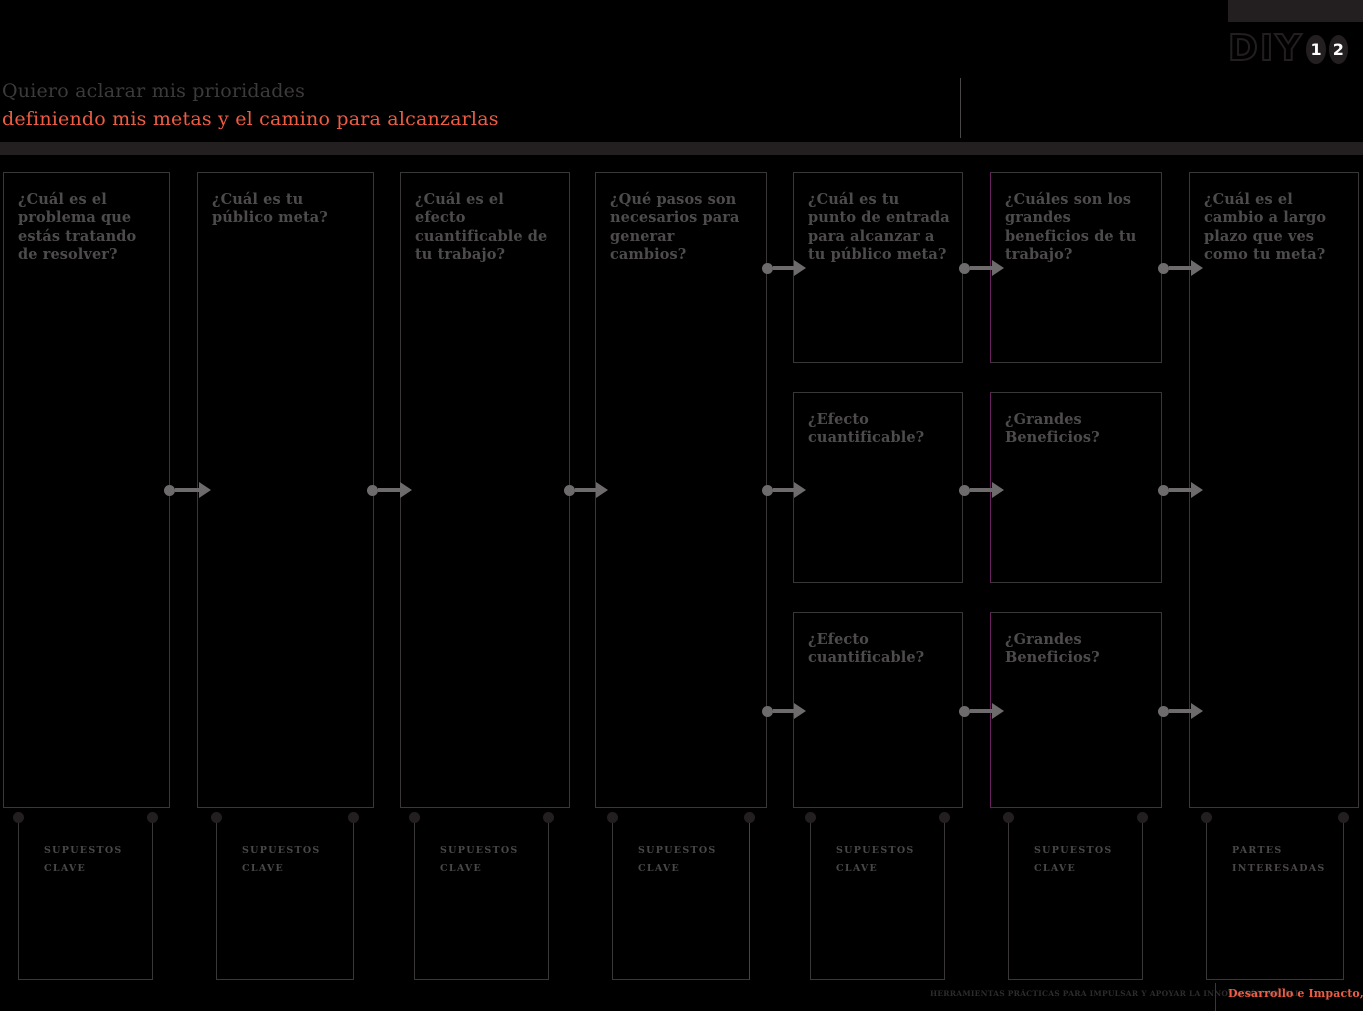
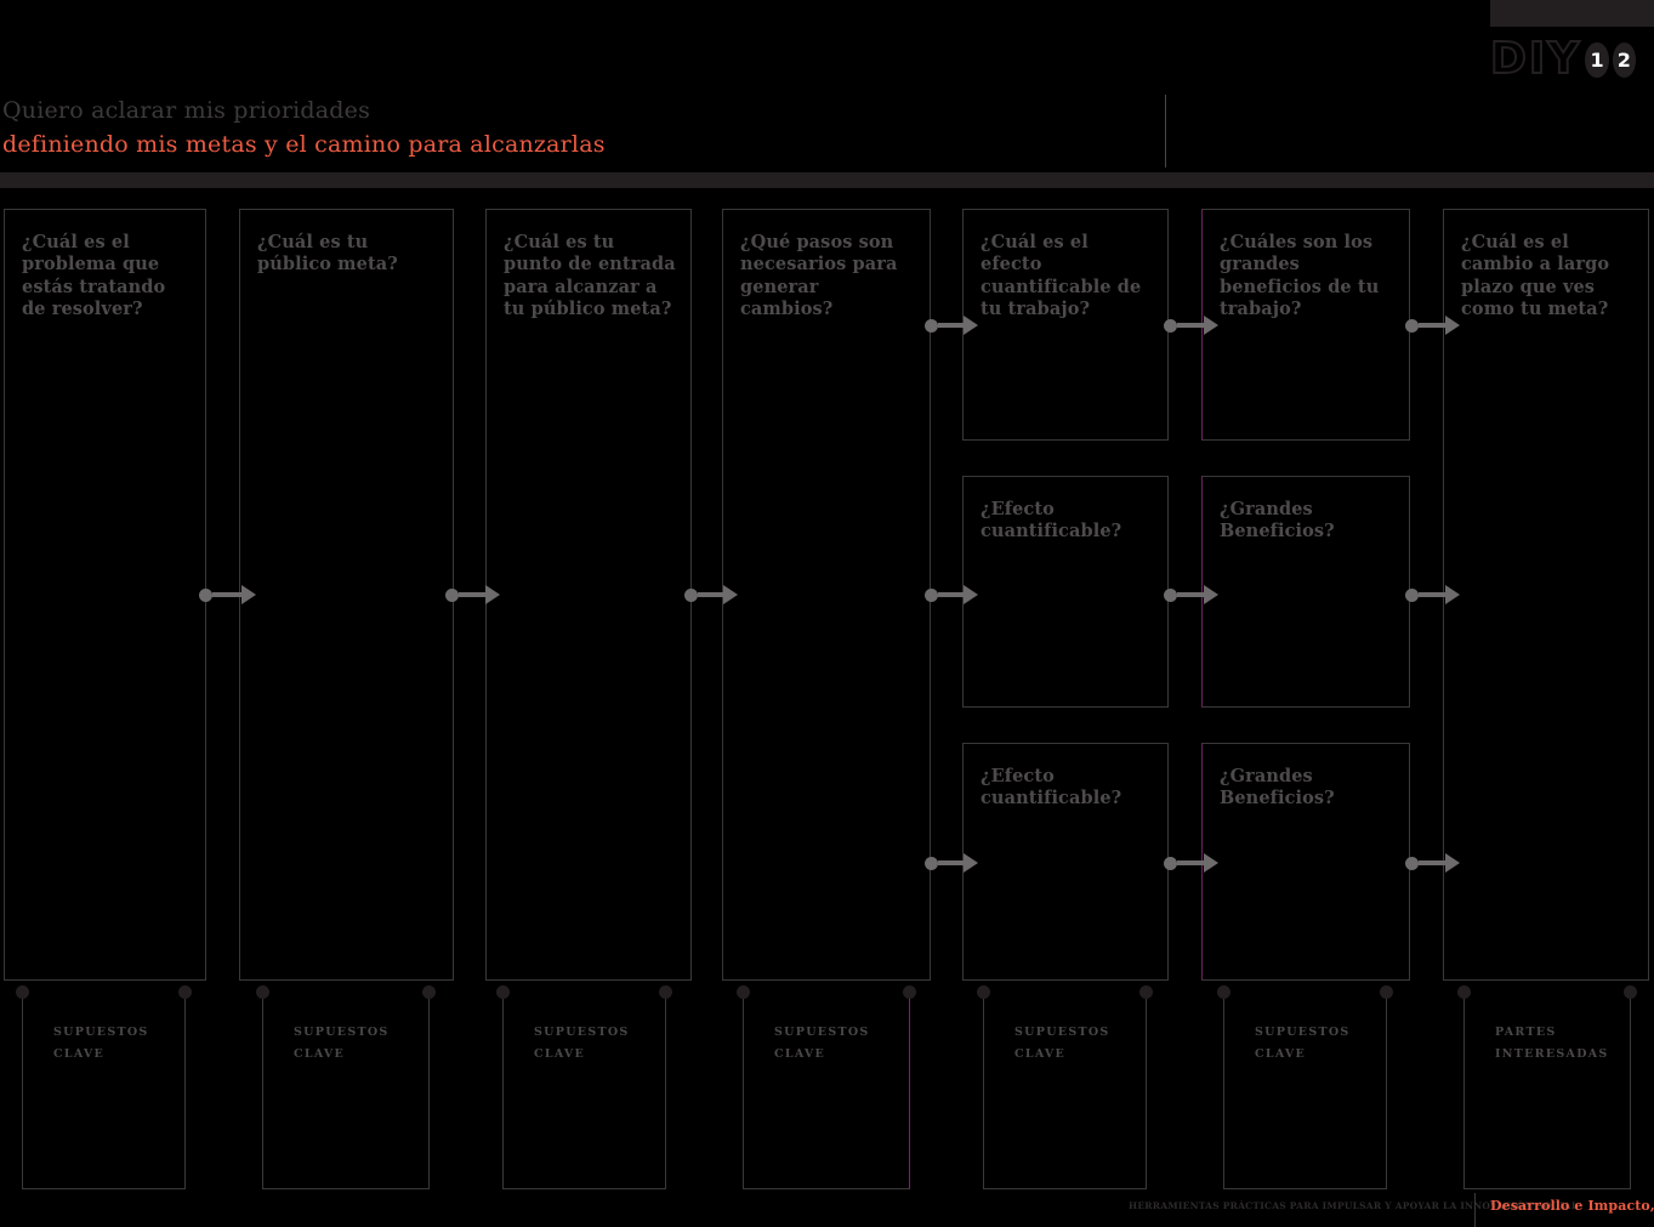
  DIY
  1
  2
  Quiero aclarar mis prioridades
  definiendo mis metas y el camino para alcanzarlas
  ¿Cuál es el problema que estás tratando de resolver?
  ¿Cuál es tu público meta?
- ¿Cuál es el efecto cuantificable de tu trabajo?
+ ¿Cuál es tu punto de entrada para alcanzar a tu público meta?
  ¿Qué pasos son necesarios para generar cambios?
- ¿Cuál es tu punto de entrada para alcanzar a tu público meta?
+ ¿Cuál es el efecto cuantificable de tu trabajo?
  ¿Cuáles son los grandes beneficios de tu trabajo?
  ¿Cuál es el cambio a largo plazo que ves como tu meta?
  ¿Efecto cuantificable?
  ¿Grandes Beneficios?
  ¿Efecto cuantificable?
  ¿Grandes Beneficios?
  SUPUESTOS
  CLAVE
  SUPUESTOS
  CLAVE
  SUPUESTOS
  CLAVE
  SUPUESTOS
  CLAVE
  SUPUESTOS
  CLAVE
  SUPUESTOS
  CLAVE
  PARTES
  INTERESADAS
  HERRAMIENTAS PRÁCTICAS PARA IMPULSAR Y APOYAR LA INNOVACIÓN SOCIAL
  Desarrollo e Impacto,
